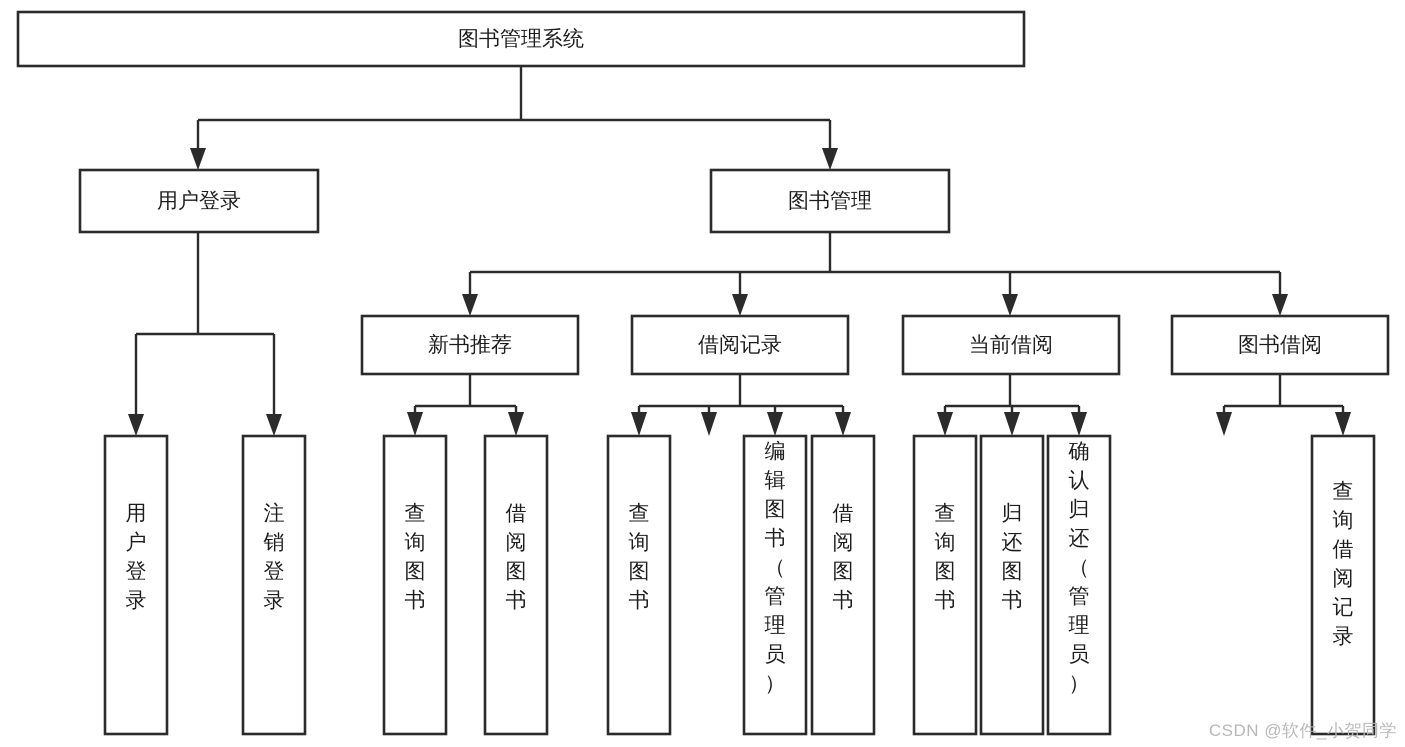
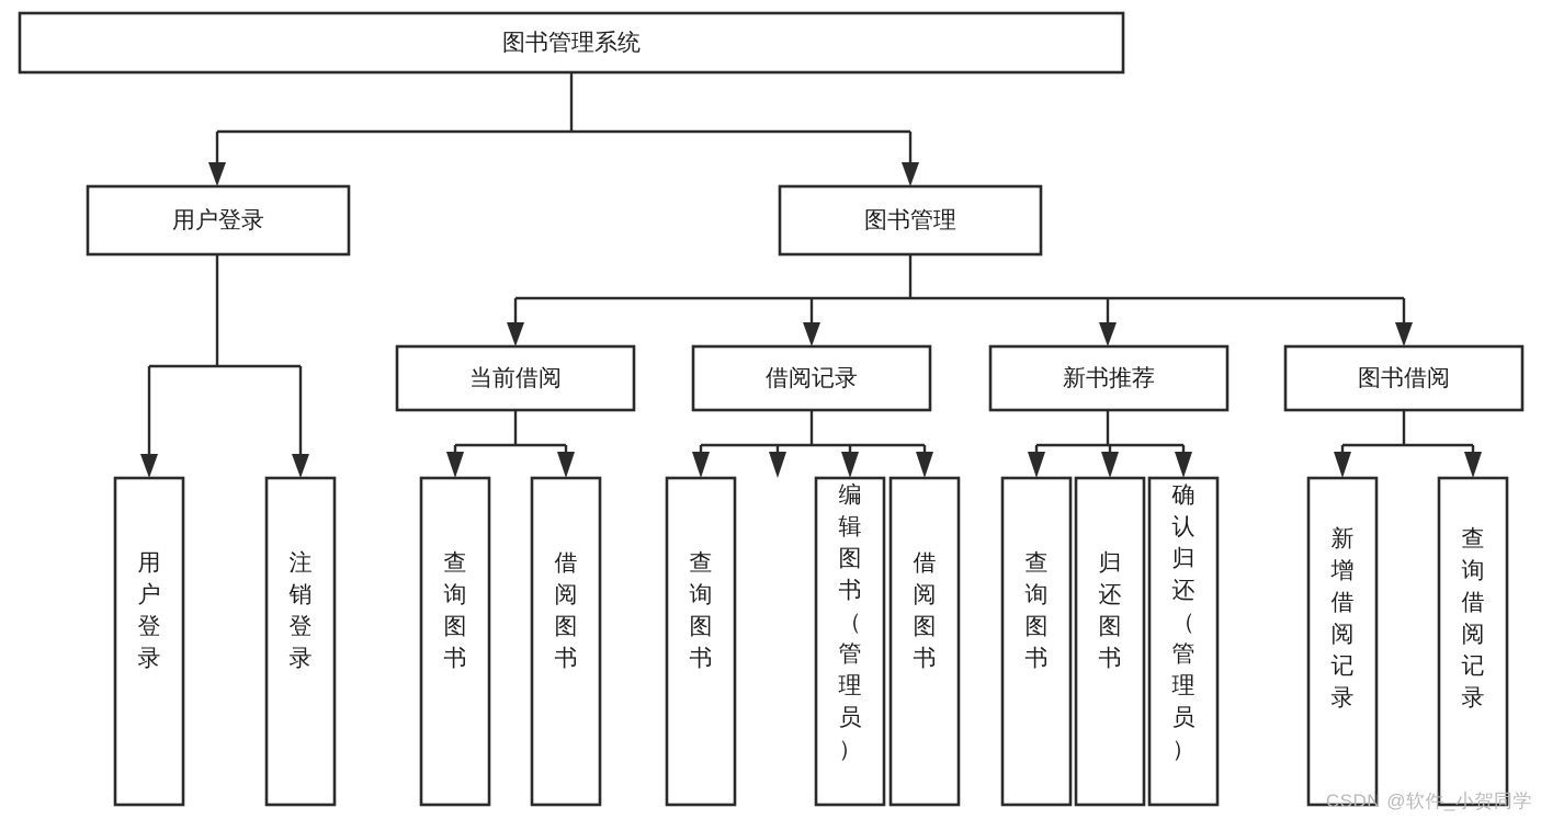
  图书管理系统
  用户登录
  图书管理
- 新书推荐
+ 当前借阅
  借阅记录
- 当前借阅
+ 新书推荐
  图书借阅
  用户登录
  注销登录
  查询图书
  借阅图书
  查询图书
  编辑图书（管理员）
  借阅图书
  查询图书
  归还图书
  确认归还（管理员）
+ 新增借阅记录
  查询借阅记录
  CSDN @软件_小贺同学
